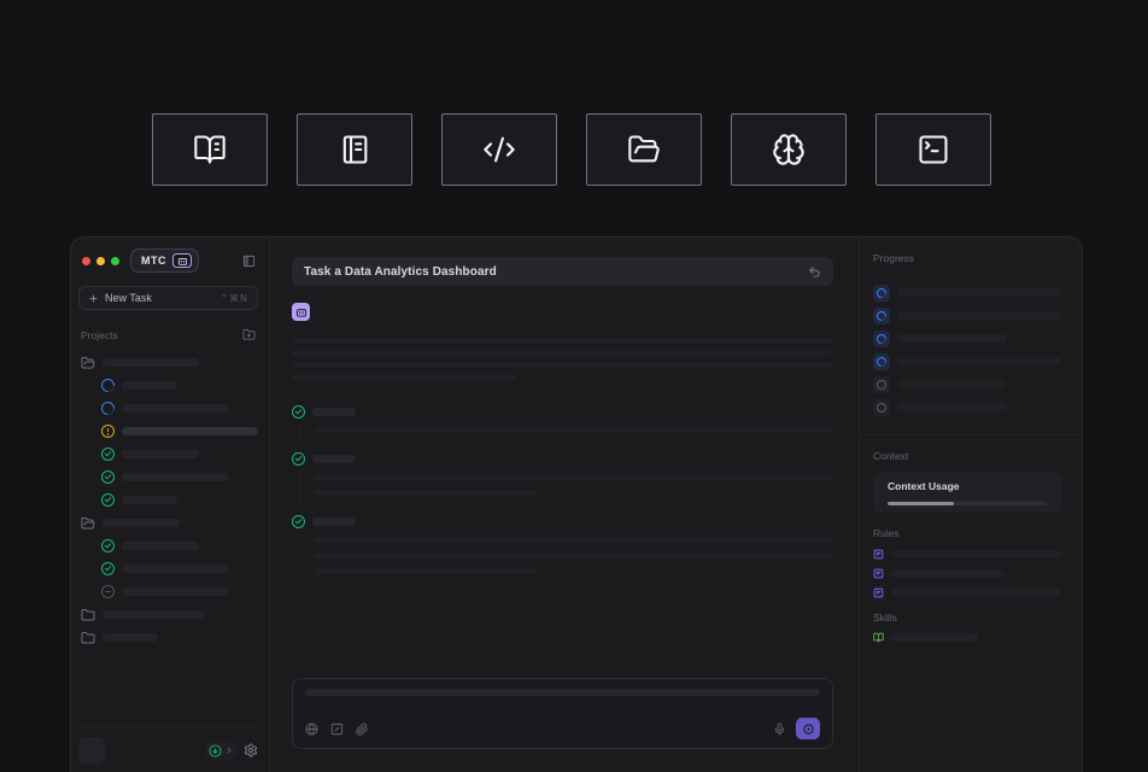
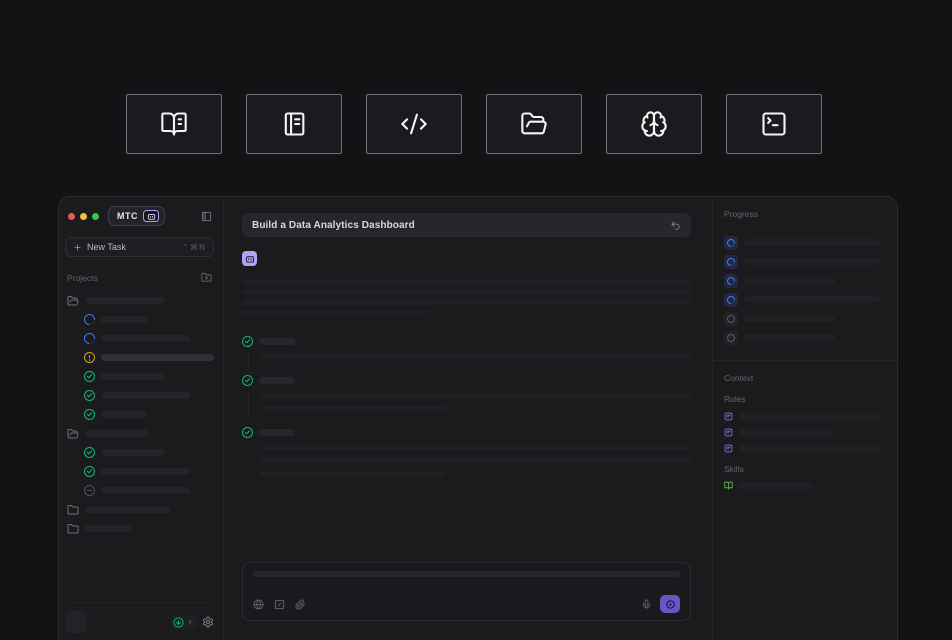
  MTC
  New Task
  ⌃⌘N
  Projects
- Task a Data Analytics Dashboard
+ Build a Data Analytics Dashboard
  Progress
  Context
- Context Usage
  Rules
  Skills
